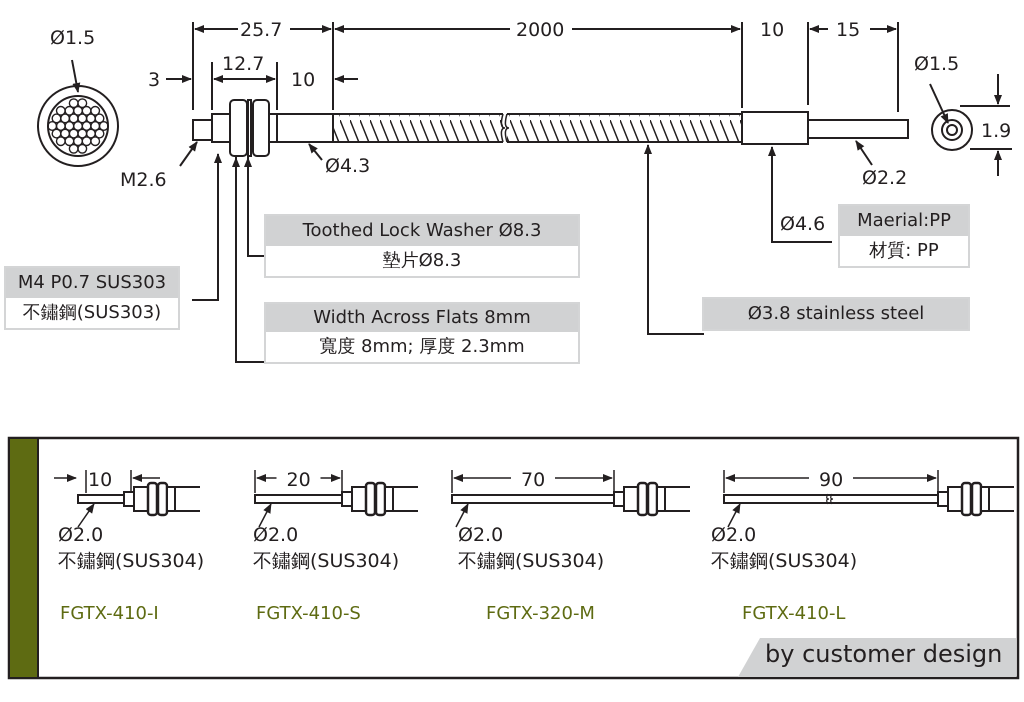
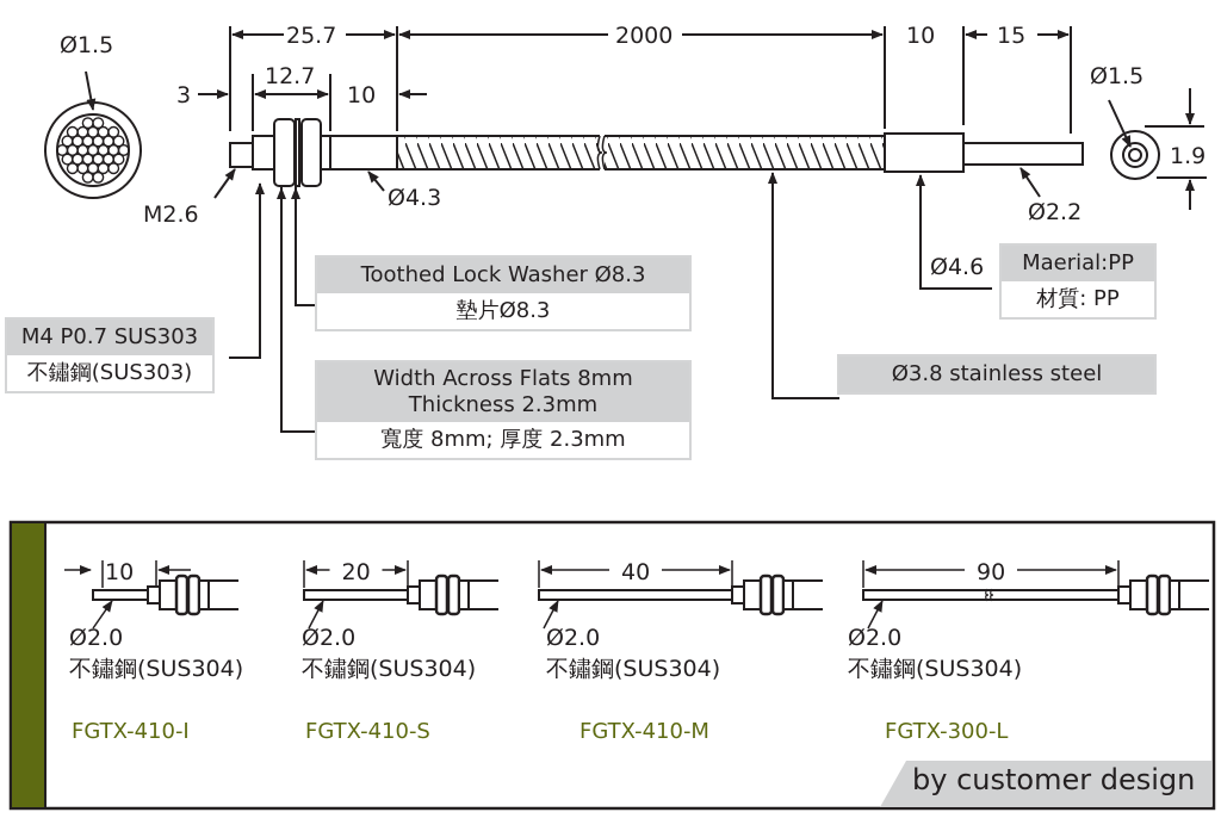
  Ø1.5
  Ø1.5
  1.9
  25.7
  12.7
  3
  10
  2000
  10
  15
  M2.6
  Ø4.3
  Ø2.2
  Ø4.6
  10
  20
- 70
+ 40
  90
  M4 P0.7 SUS303
  不鏽鋼(SUS303)
  Toothed Lock Washer Ø8.3
  墊片Ø8.3
  Width Across Flats 8mm
+ Thickness 2.3mm
  寬度 8mm; 厚度 2.3mm
  Ø3.8 stainless steel
  Maerial:PP
  材質: PP
  Ø2.0
  不鏽鋼(SUS304)
  Ø2.0
  不鏽鋼(SUS304)
  Ø2.0
  不鏽鋼(SUS304)
  Ø2.0
  不鏽鋼(SUS304)
  FGTX-410-I
  FGTX-410-S
- FGTX-320-M
+ FGTX-410-M
- FGTX-410-L
+ FGTX-300-L
  by customer design
